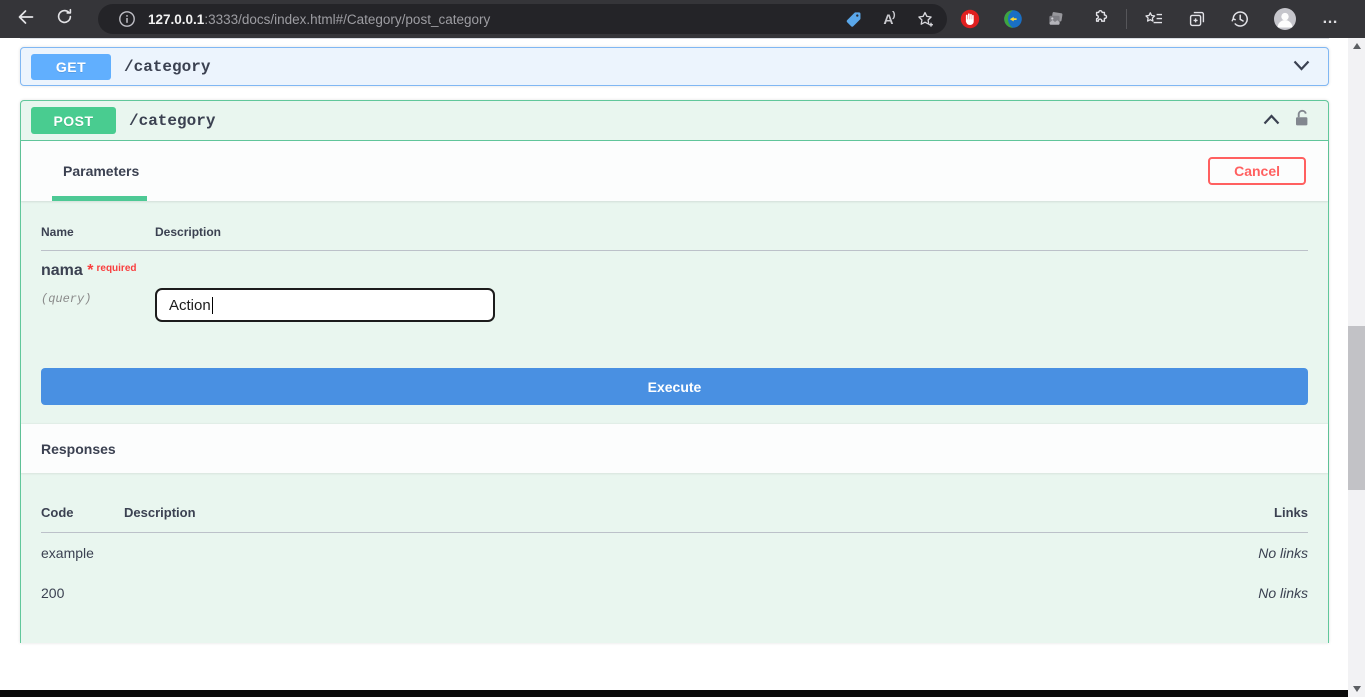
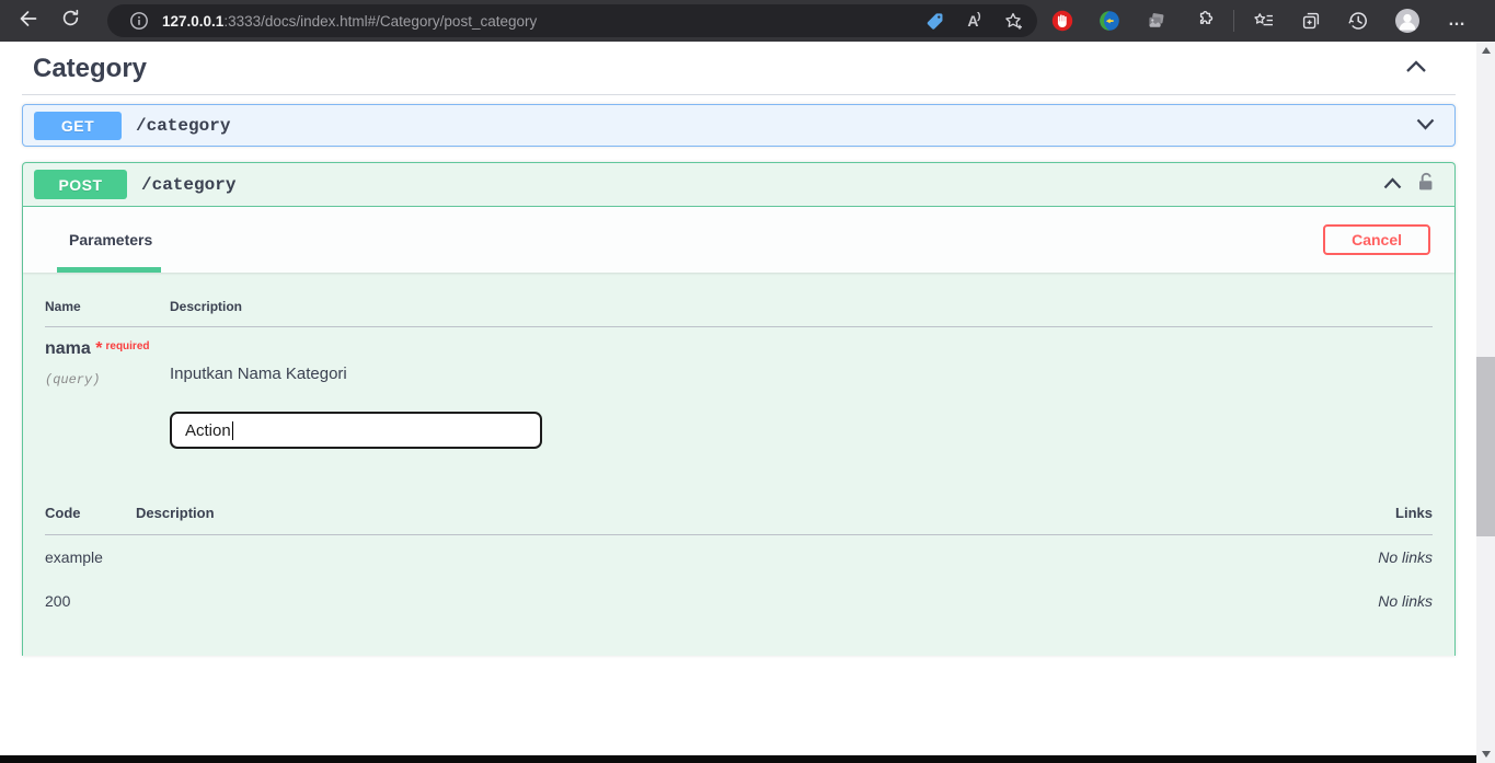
  127.0.0.1:3333/docs/index.html#/Category/post_category
  A⁾
  …
+ Category
  GET
  /category
  POST
  /category
  Parameters
  Cancel
  Name
  Description
  nama * required
  (query)
+ Inputkan Nama Kategori
  Action
- Execute
- Responses
  Code
  Description
  Links
  example
  No links
  200
  No links
